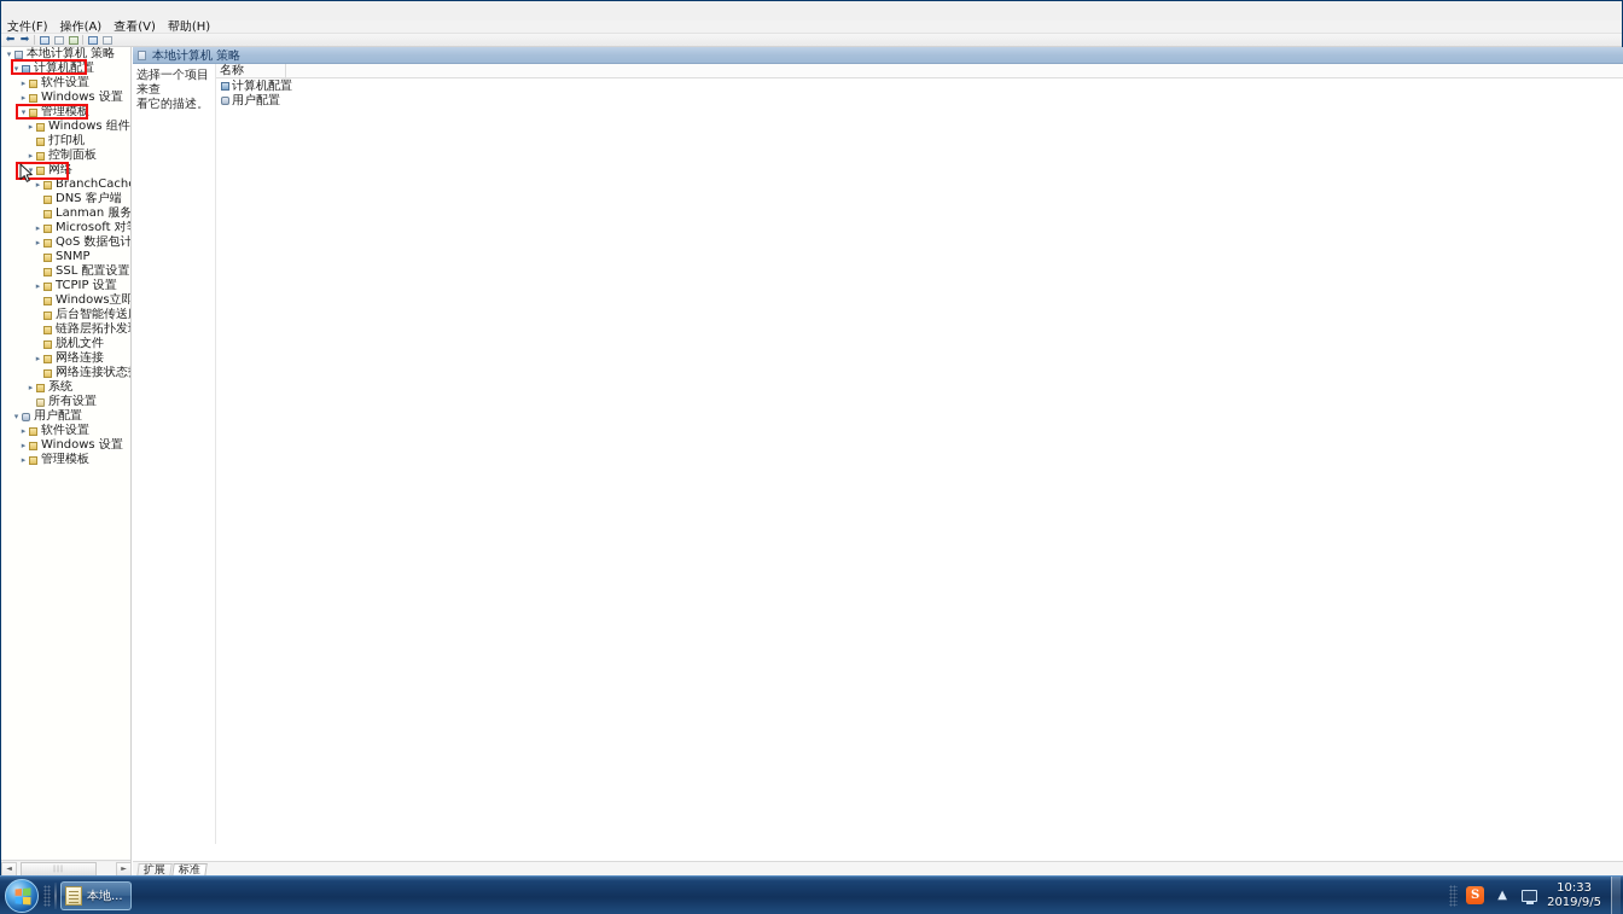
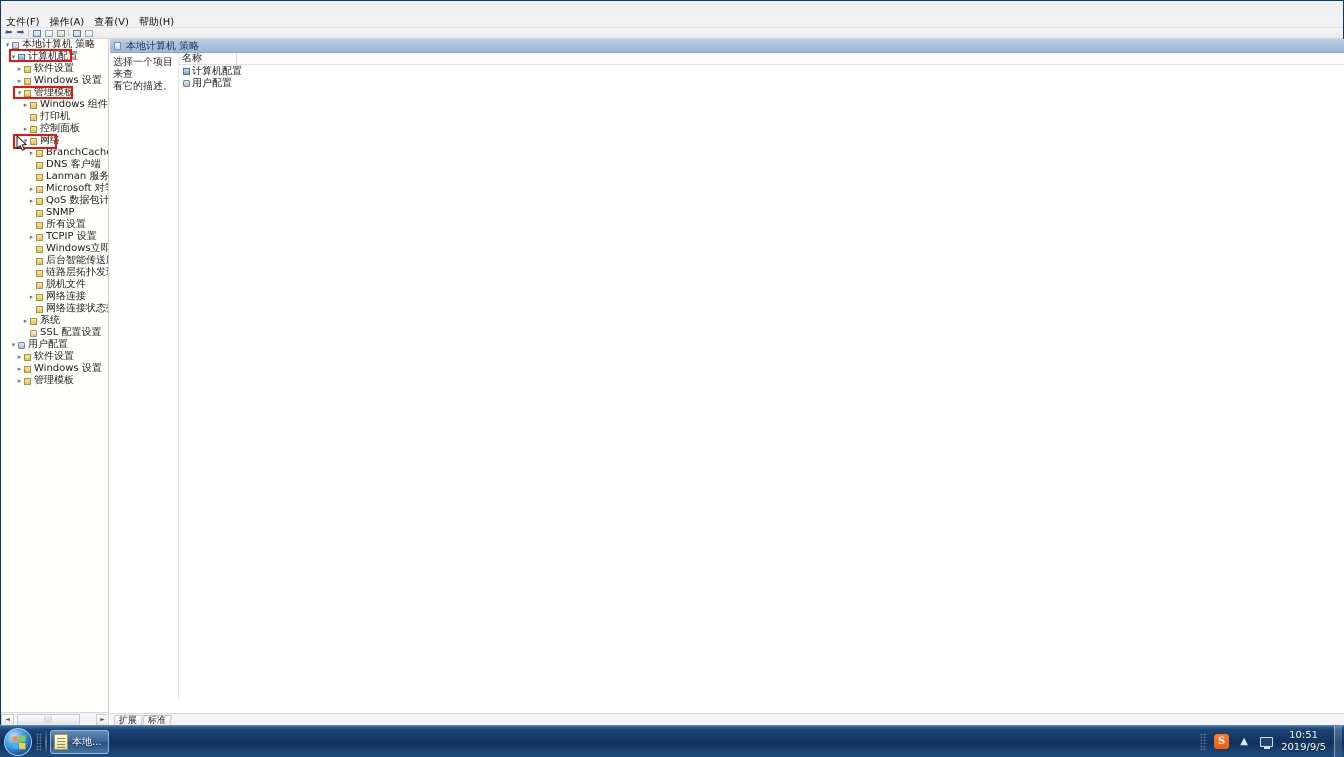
  文件(F)
  操作(A)
  查看(V)
  帮助(H)
  ⬅
  ➡
  ▾
  本地计算机 策略
  ▾
  计算机配置
  ▸
  软件设置
  ▸
  Windows 设置
  ▾
  管理模板
  ▸
  Windows 组件
  打印机
  ▸
  控制面板
  ▾
  网络
  ▸
  BranchCach
  DNS 客户端
  Lanman 服务
  ▸
  Microsoft 对
  ▸
  QoS 数据包计
  SNMP
- SSL 配置设置
+ 所有设置
  ▸
  TCPIP 设置
  Windows立即
  链路层拓扑发
  脱机文件
  ▸
  网络连接
  ▸
  系统
- 所有设置
+ SSL 配置设置
  ▾
  用户配置
  ▸
  软件设置
  ▸
  Windows 设置
  ▸
  管理模板
  本地计算机 策略
  选择一个项目来查
  看它的描述。
  名称
  计算机配置
  用户配置
  本地...
  S
  ▲
- 10:33
+ 10:51
  2019/9/5
